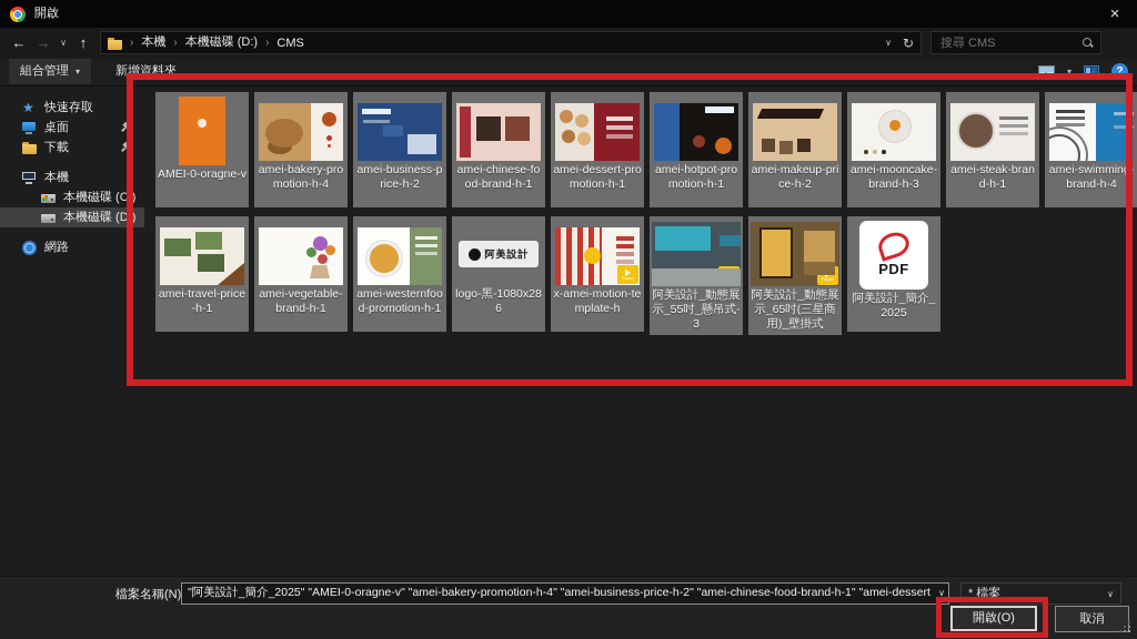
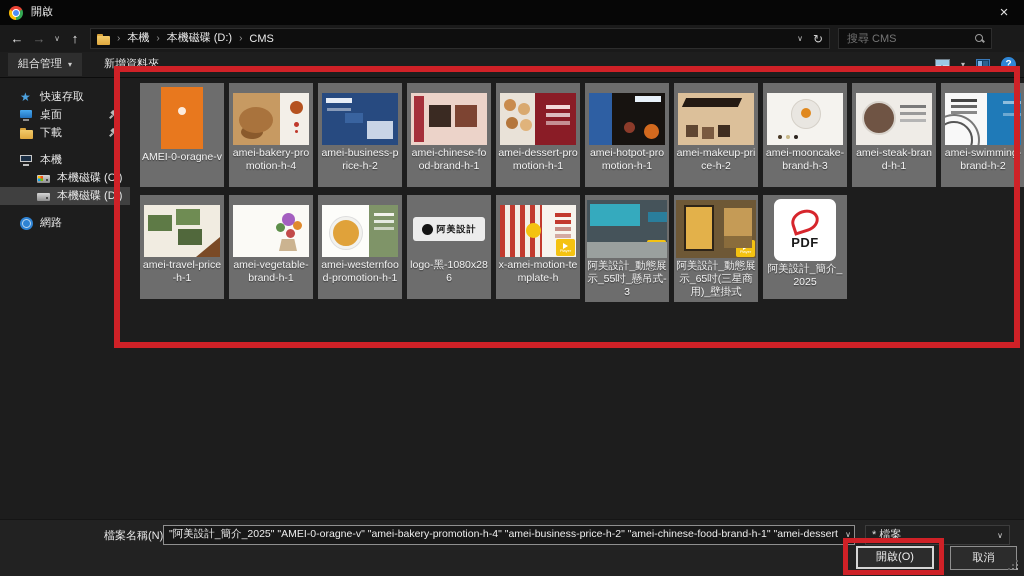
  開啟
  ×
  ←
  →
  ∨
  ↑
  本機
  本機磁碟 (D:)
  CMS
  ∨
  ↻
  搜尋 CMS
  組合管理
  ▾
  新增資料夾
  ▾
  快速存取
  桌面
  下載
  本機
  本機磁碟 (C:)
  本機磁碟 (D:)
  網路
  AMEI-0-oragne-v
  amei-bakery-promotion-h-4
  amei-business-price-h-2
  amei-chinese-food-brand-h-1
  amei-dessert-promotion-h-1
  amei-hotpot-promotion-h-1
  amei-makeup-price-h-2
  amei-mooncake-brand-h-3
  amei-steak-brand-h-1
- amei-swimming-brand-h-4
+ amei-swimming-brand-h-2
  amei-travel-price-h-1
  amei-vegetable-brand-h-1
  amei-westernfood-promotion-h-1
  阿美設計
  logo-黑-1080x286
  x-amei-motion-template-h
  阿美設計_動態展示_55吋_懸吊式-3
  阿美設計_動態展示_65吋(三星商用)_壁掛式
  PDF
  阿美設計_簡介_2025
  檔案名稱(N)
  "阿美設計_簡介_2025" "AMEI-0-oragne-v" "amei-bakery-promotion-h-4" "amei-business-price-h-2" "amei-chinese-food-brand-h-1" "amei-dessert
  ∨
  * 檔案
  ∨
  開啟(O)
  取消
